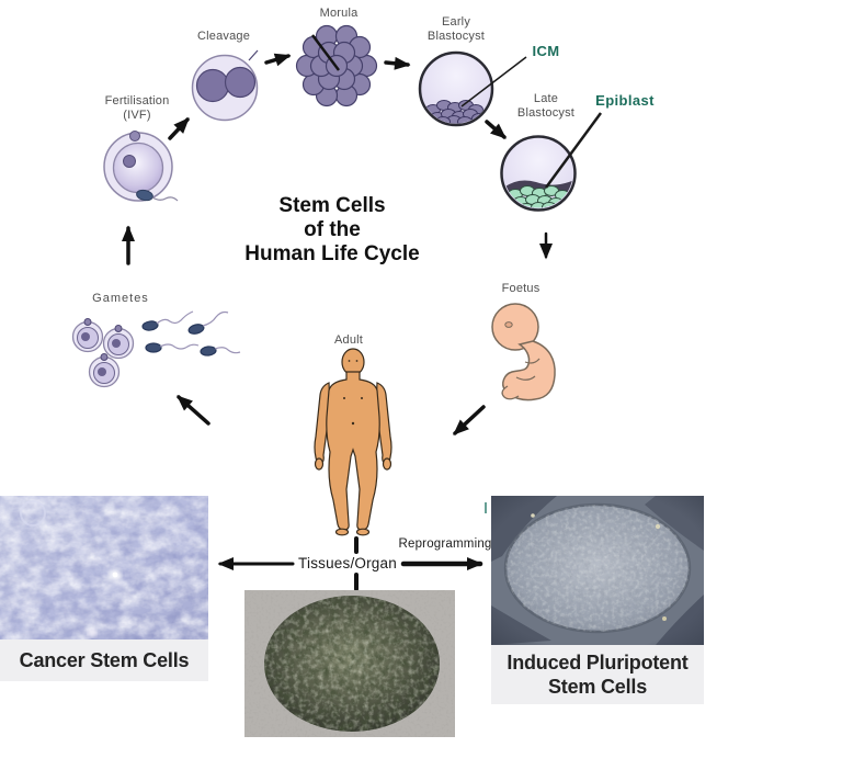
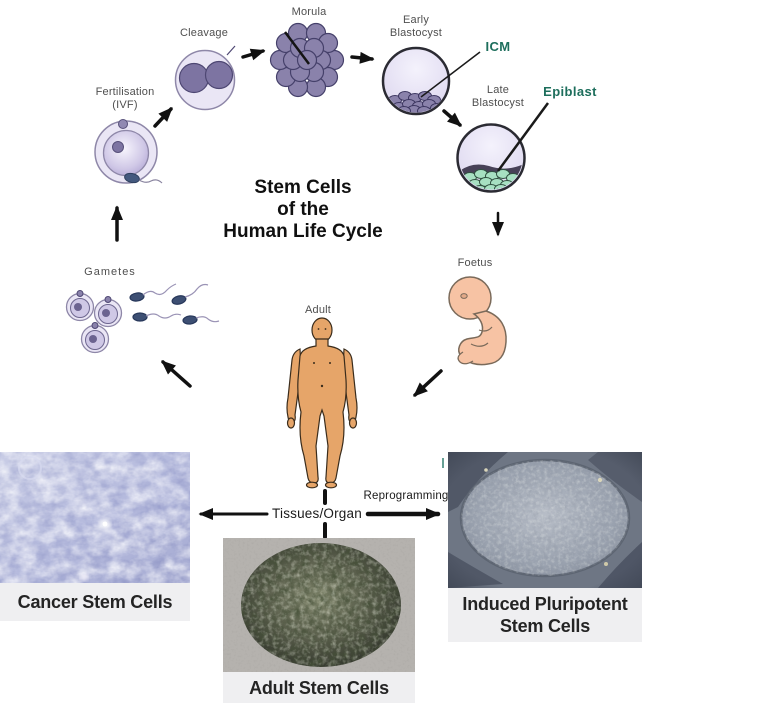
  Stem Cells
  of the
  Human Life Cycle
  Fertilisation
  (IVF)
  Cleavage
  Morula
  Early
  Blastocyst
  ICM
  Late
  Blastocyst
  Epiblast
  Foetus
  Adult
  Gametes
  Tissues/Organ
  Reprogramming
  Cancer Stem Cells
+ Adult Stem Cells
  Induced Pluripotent
  Stem Cells
